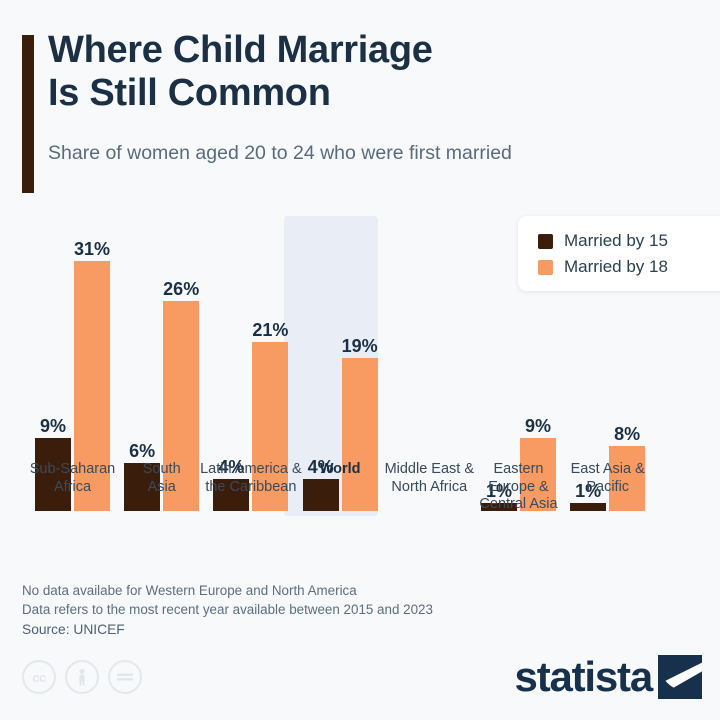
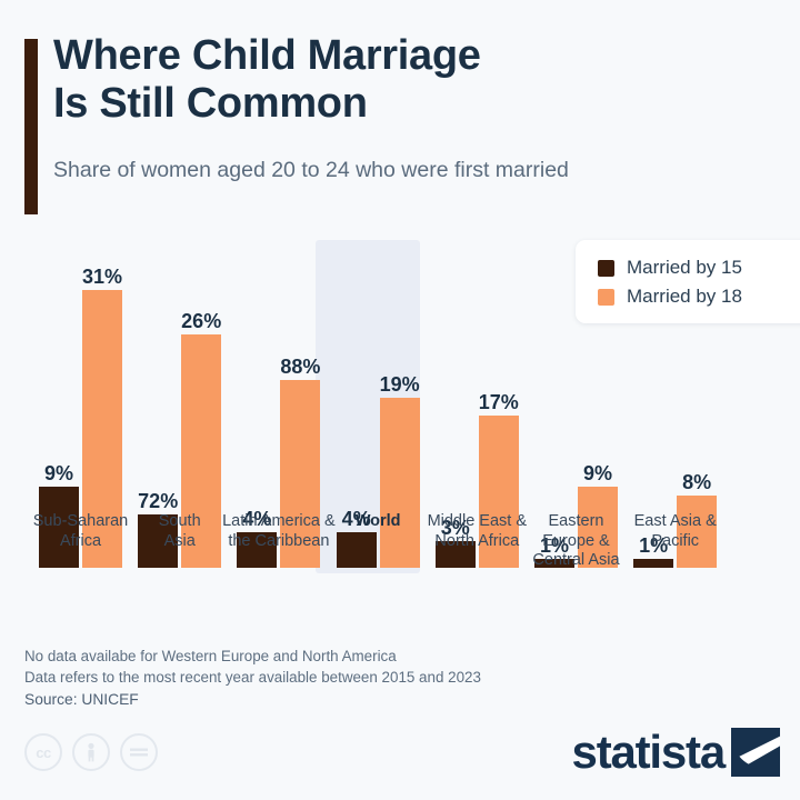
  Where Child Marriage
  Is Still Common
  Share of women aged 20 to 24 who were first married
  Married by 15
  Married by 18
  9%
  31%
  Sub-Saharan
  Africa
- 6%
+ 72%
  26%
  South
  Asia
  4%
- 21%
+ 88%
  Latin America &
  the Caribbean
  4%
  19%
  World
+ 3%
+ 17%
  Middle East &
  North Africa
  1%
  9%
  Eastern
  Europe &
  Central Asia
  1%
  8%
  East Asia &
  Pacific
  No data availabe for Western Europe and North America
  Data refers to the most recent year available between 2015 and 2023
  Source: UNICEF
  statista
